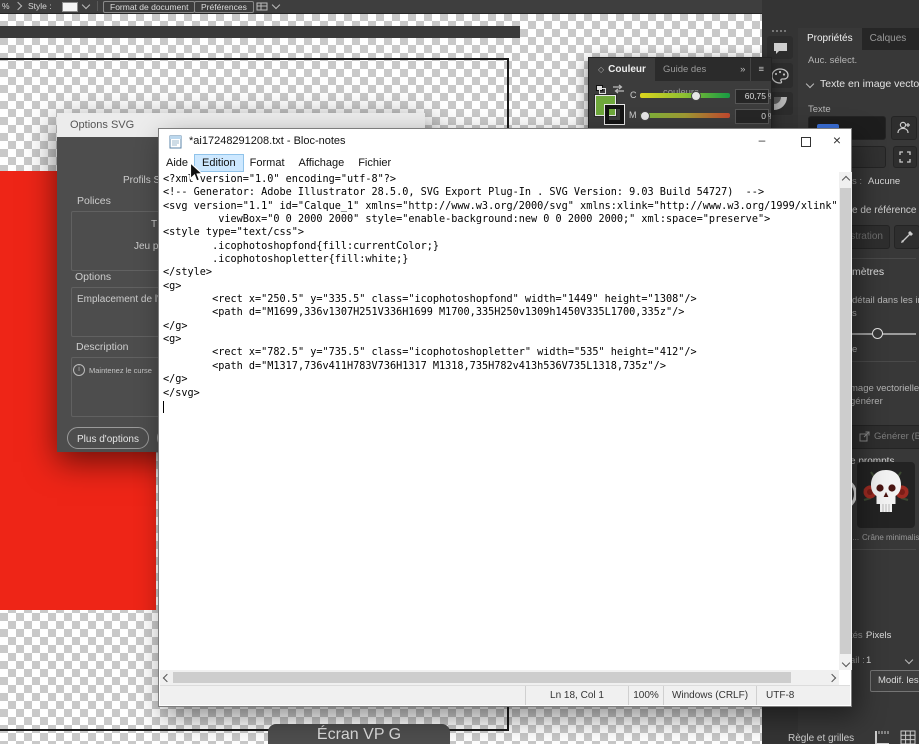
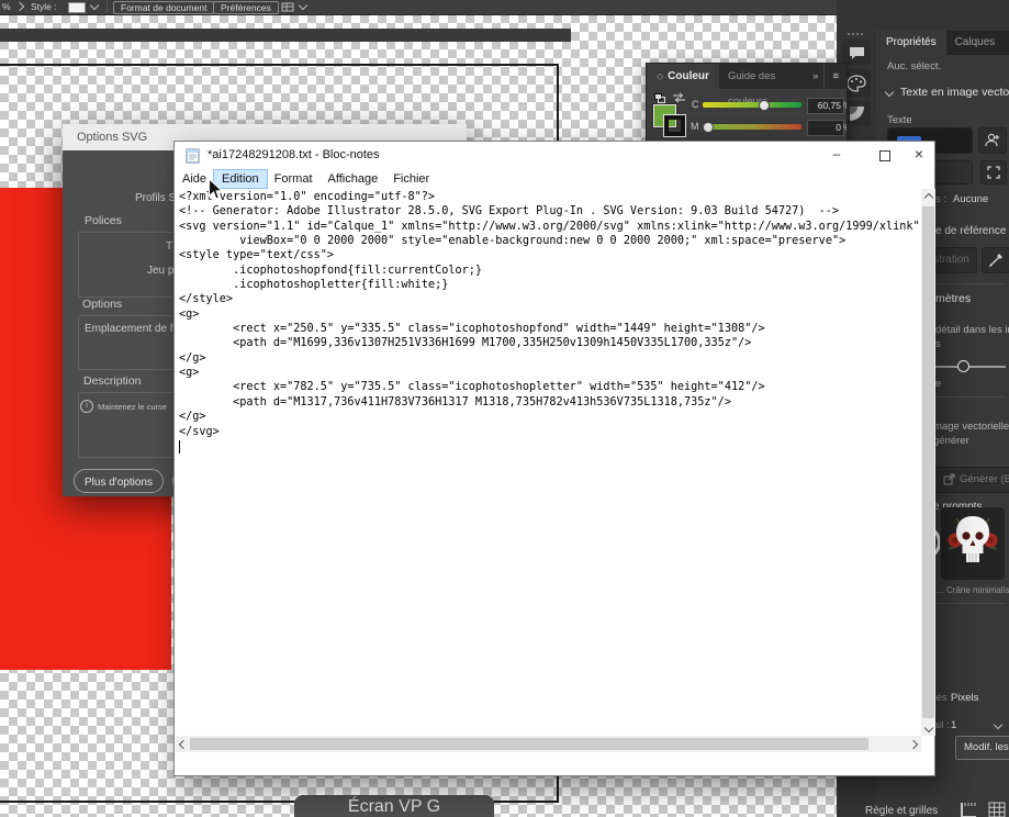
  Écran VP G
  %
  Style :
  Format de document
  Préférences
  Propriétés
  Calques
  Auc. sélect.
  Texte en image vecto
  Texte
  s :
  Aucune
  e de référence
  stration
  mètres
  détail dans les i
  s
  e
  mage vectorielle
  générer
  Générer (B
  ...
  Crâne minimalis
  és :
  Pixels
  ail :
  1
  Modif. les
  Règle et grilles
  ◇ Couleur
  »
  ≡
  C
  60,75
  M
  0
  Options SVG
  Profils S
  Polices
  T
  Jeu p
  Options
  Emplacement de l
  Description
  Maintenez le curse
  Plus d'options
  *ai17248291208.txt - Bloc-notes
  –
  ×
  Aide
  Edition
  Format
  Affichage
  Fichier
  <?xml version="1.0" encoding="utf-8"?>
  <!-- Generator: Adobe Illustrator 28.5.0, SVG Export Plug-In . SVG Version: 9.03 Build 54727) -->
  <svg version="1.1" id="Calque_1" xmlns="http://www.w3.org/2000/svg" xmlns:xlink="http://www.w3.org/1999/xlink"
  viewBox="0 0 2000 2000" style="enable-background:new 0 0 2000 2000;" xml:space="preserve">
  <style type="text/css">
  .icophotoshopfond{fill:currentColor;}
  .icophotoshopletter{fill:white;}
  </style>
  <g>
  <rect x="250.5" y="335.5" class="icophotoshopfond" width="1449" height="1308"/>
  <path d="M1699,336v1307H251V336H1699 M1700,335H250v1309h1450V335L1700,335z"/>
  </g>
  <g>
  <rect x="782.5" y="735.5" class="icophotoshopletter" width="535" height="412"/>
  <path d="M1317,736v411H783V736H1317 M1318,735H782v413h536V735L1318,735z"/>
  </g>
  </svg>
- Ln 18, Col 1
- 100%
- Windows (CRLF)
- UTF-8
